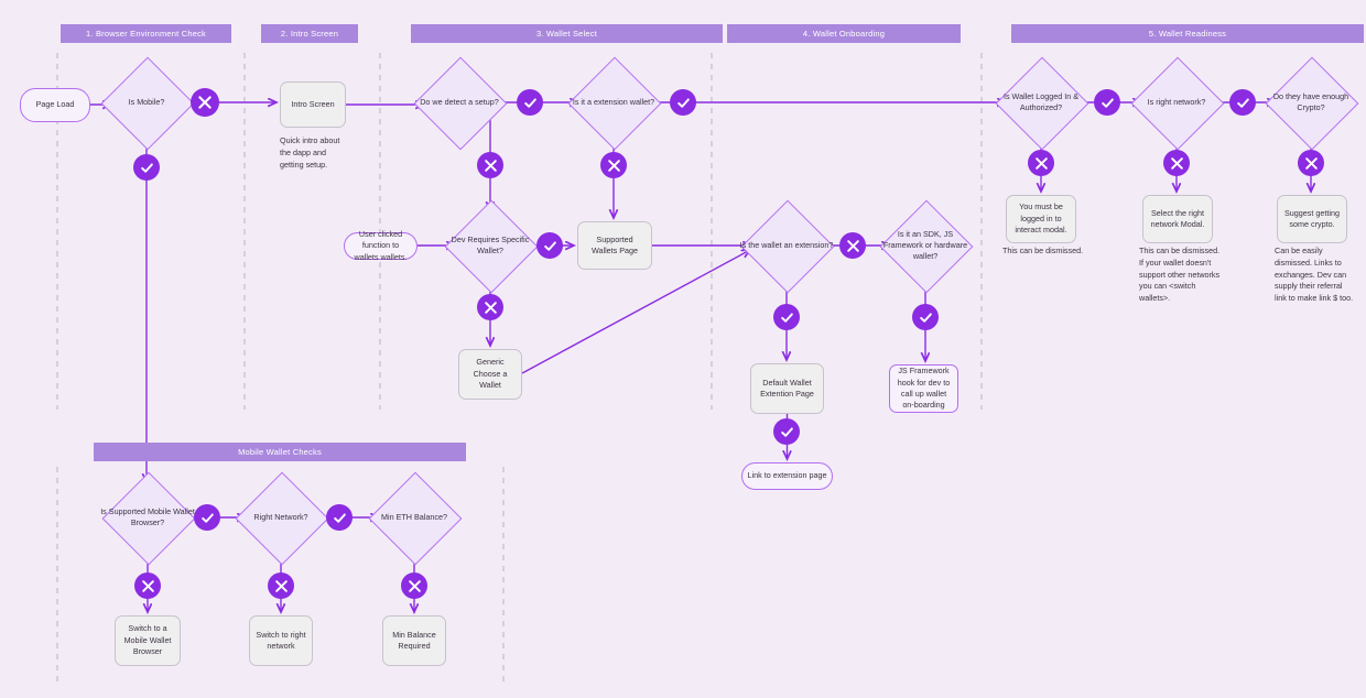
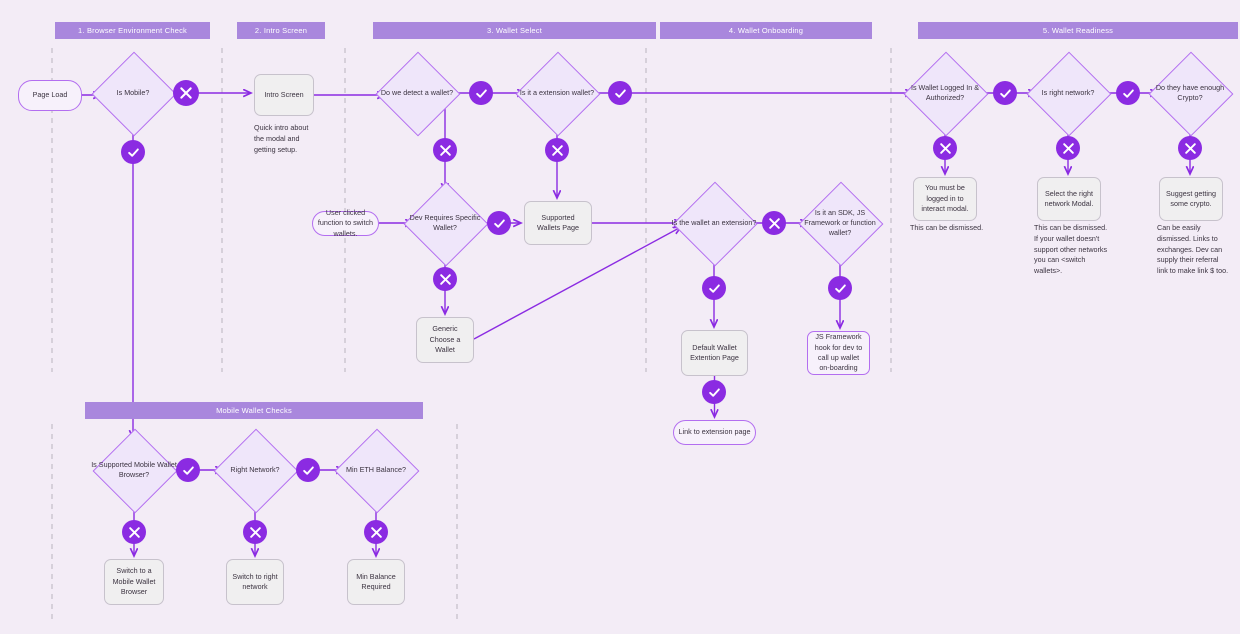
  1. Browser Environment Check
  2. Intro Screen
  3. Wallet Select
  4. Wallet Onboarding
  5. Wallet Readiness
  Mobile Wallet Checks
  Page Load
  Intro Screen
  Supported Wallets Page
  Generic Choose a Wallet
- User clicked function to wallets wallets.
+ User clicked function to switch wallets.
  Default Wallet Extention Page
  Link to extension page
  JS Framework hook for dev to call up wallet on-boarding
  You must be logged in to interact modal.
  Select the right network Modal.
  Suggest getting some crypto.
  Switch to a Mobile Wallet Browser
  Switch to right network
  Min Balance Required
  Is Mobile?
- Do we detect a setup?
+ Do we detect a wallet?
  Is it a extension wallet?
  Dev Requires Specific Wallet?
  Is the wallet an extension?
- Is it an SDK, JS Framework or hardware wallet?
+ Is it an SDK, JS Framework or function wallet?
  Is Wallet Logged In & Authorized?
  Is right network?
  Do they have enough Crypto?
  Is Supported Mobile Wallet Browser?
  Right Network?
  Min ETH Balance?
- Quick intro about the dapp and getting setup.
+ Quick intro about the modal and getting setup.
  This can be dismissed.
  This can be dismissed. If your wallet doesn't support other networks you can <switch wallets>.
  Can be easily dismissed. Links to exchanges. Dev can supply their referral link to make link $ too.
